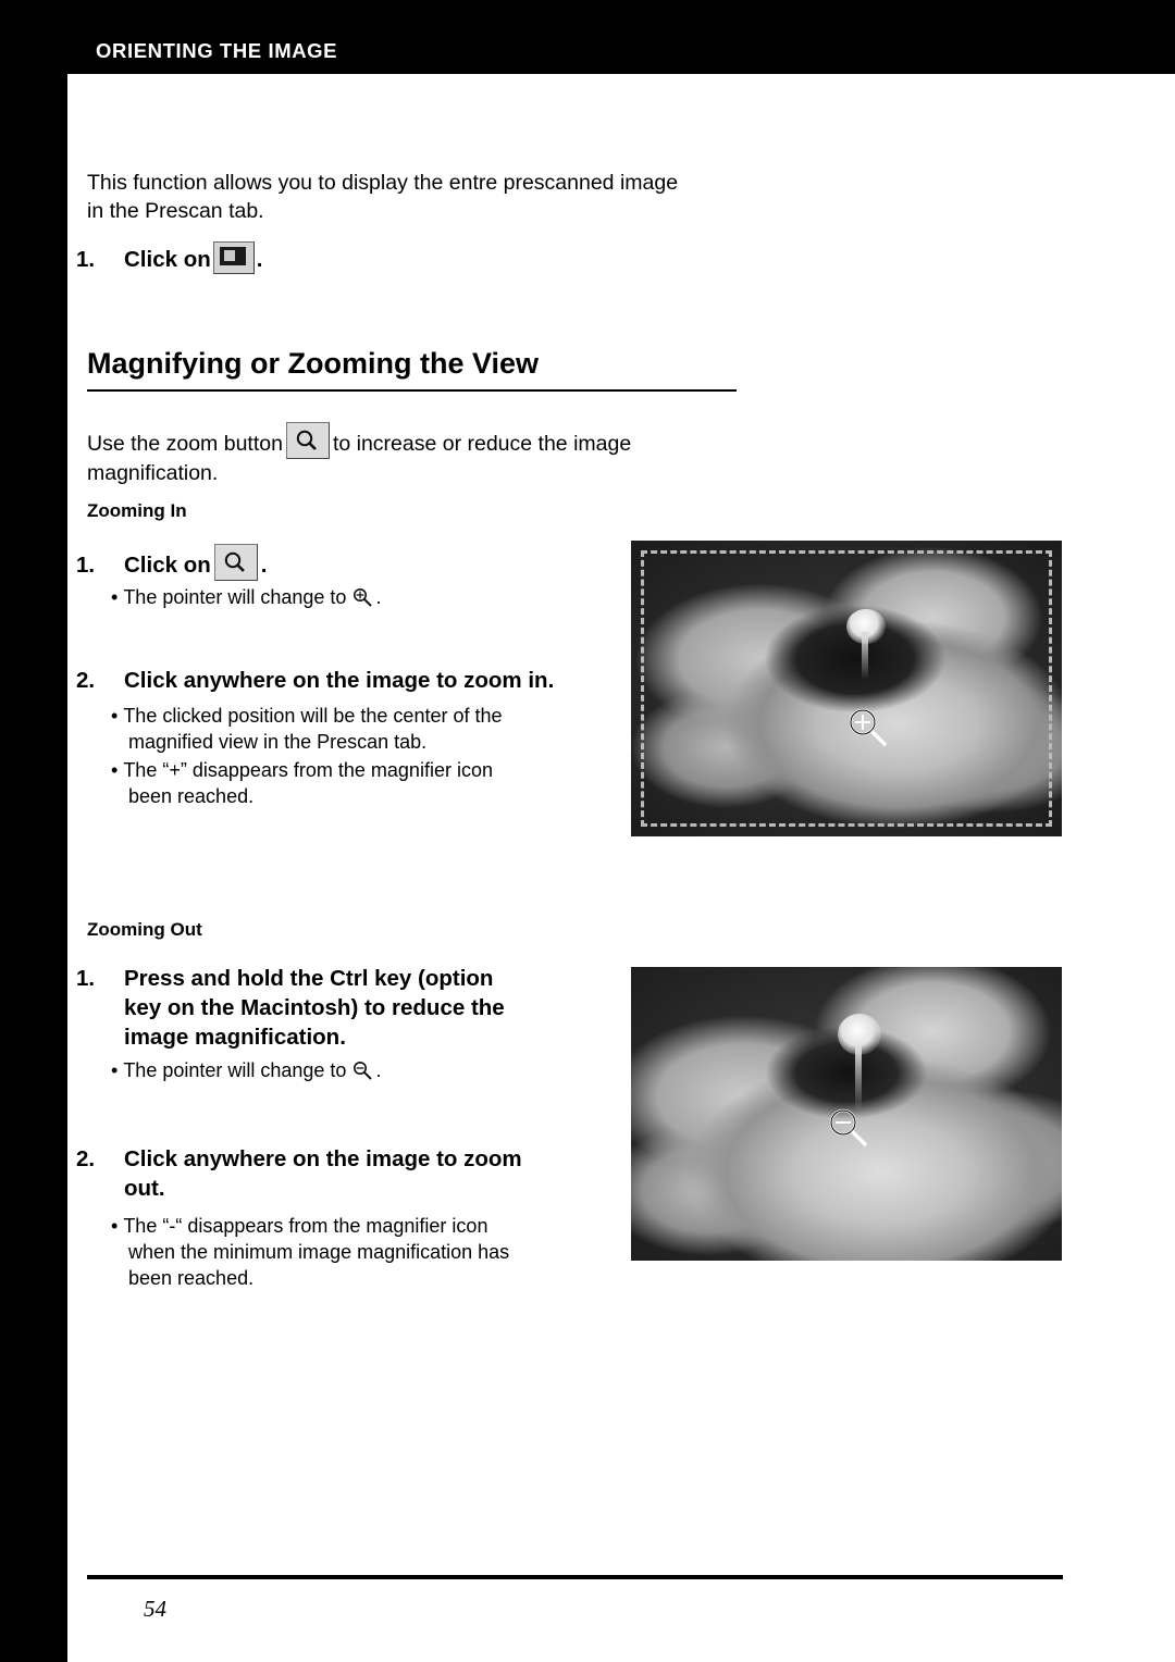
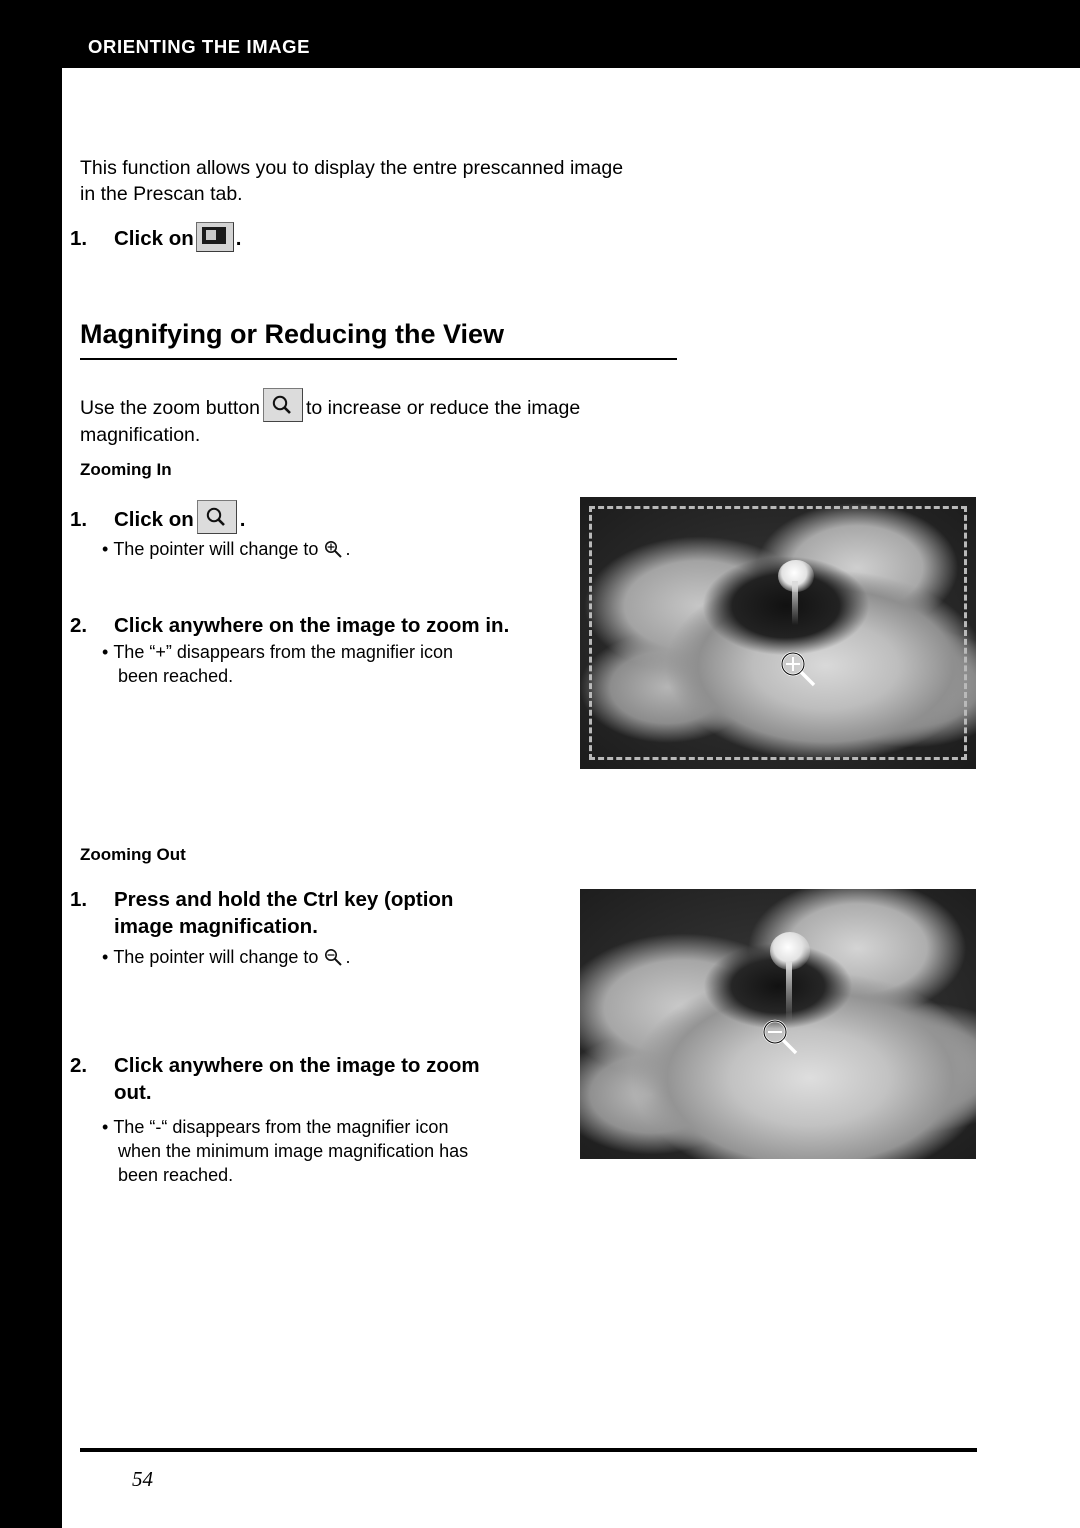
  ORIENTING THE IMAGE
  This function allows you to display the entre prescanned image
  in the Prescan tab.
  1. Click on .
- Magnifying or Zooming the View
+ Magnifying or Reducing the View
  Use the zoom button to increase or reduce the image
  magnification.
  Zooming In
  1. Click on .
  • The pointer will change to .
  2. Click anywhere on the image to zoom in.
- • The clicked position will be the center of the
- magnified view in the Prescan tab.
  • The “+” disappears from the magnifier icon
  been reached.
  Zooming Out
  1. Press and hold the Ctrl key (option
- key on the Macintosh) to reduce the
  image magnification.
  • The pointer will change to .
  2. Click anywhere on the image to zoom
  out.
  • The “-“ disappears from the magnifier icon
  when the minimum image magnification has
  been reached.
  54
